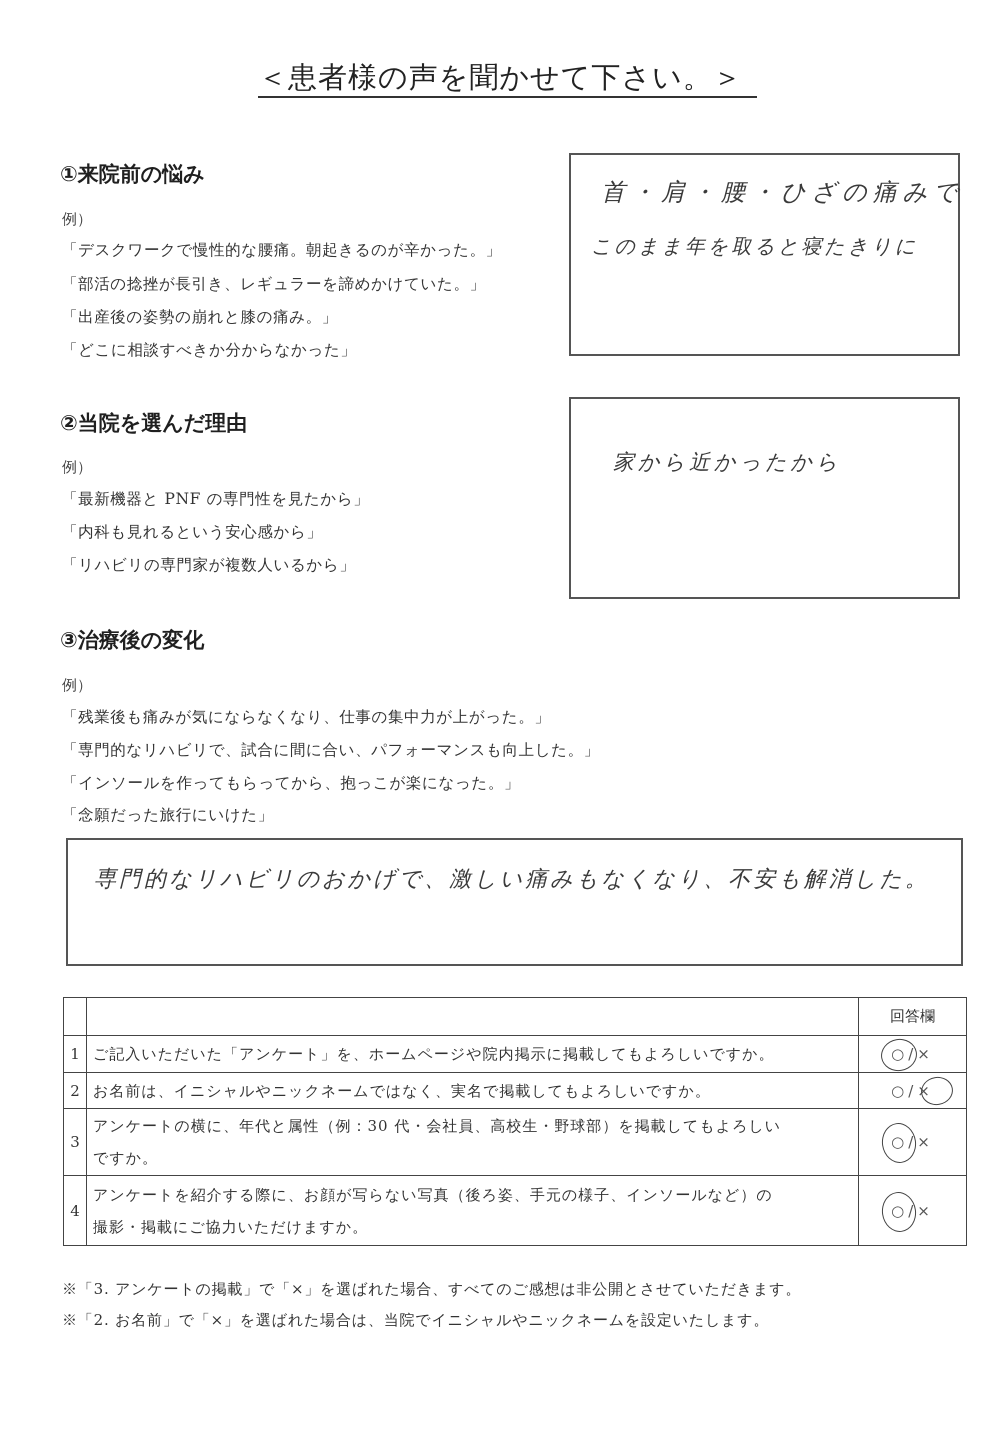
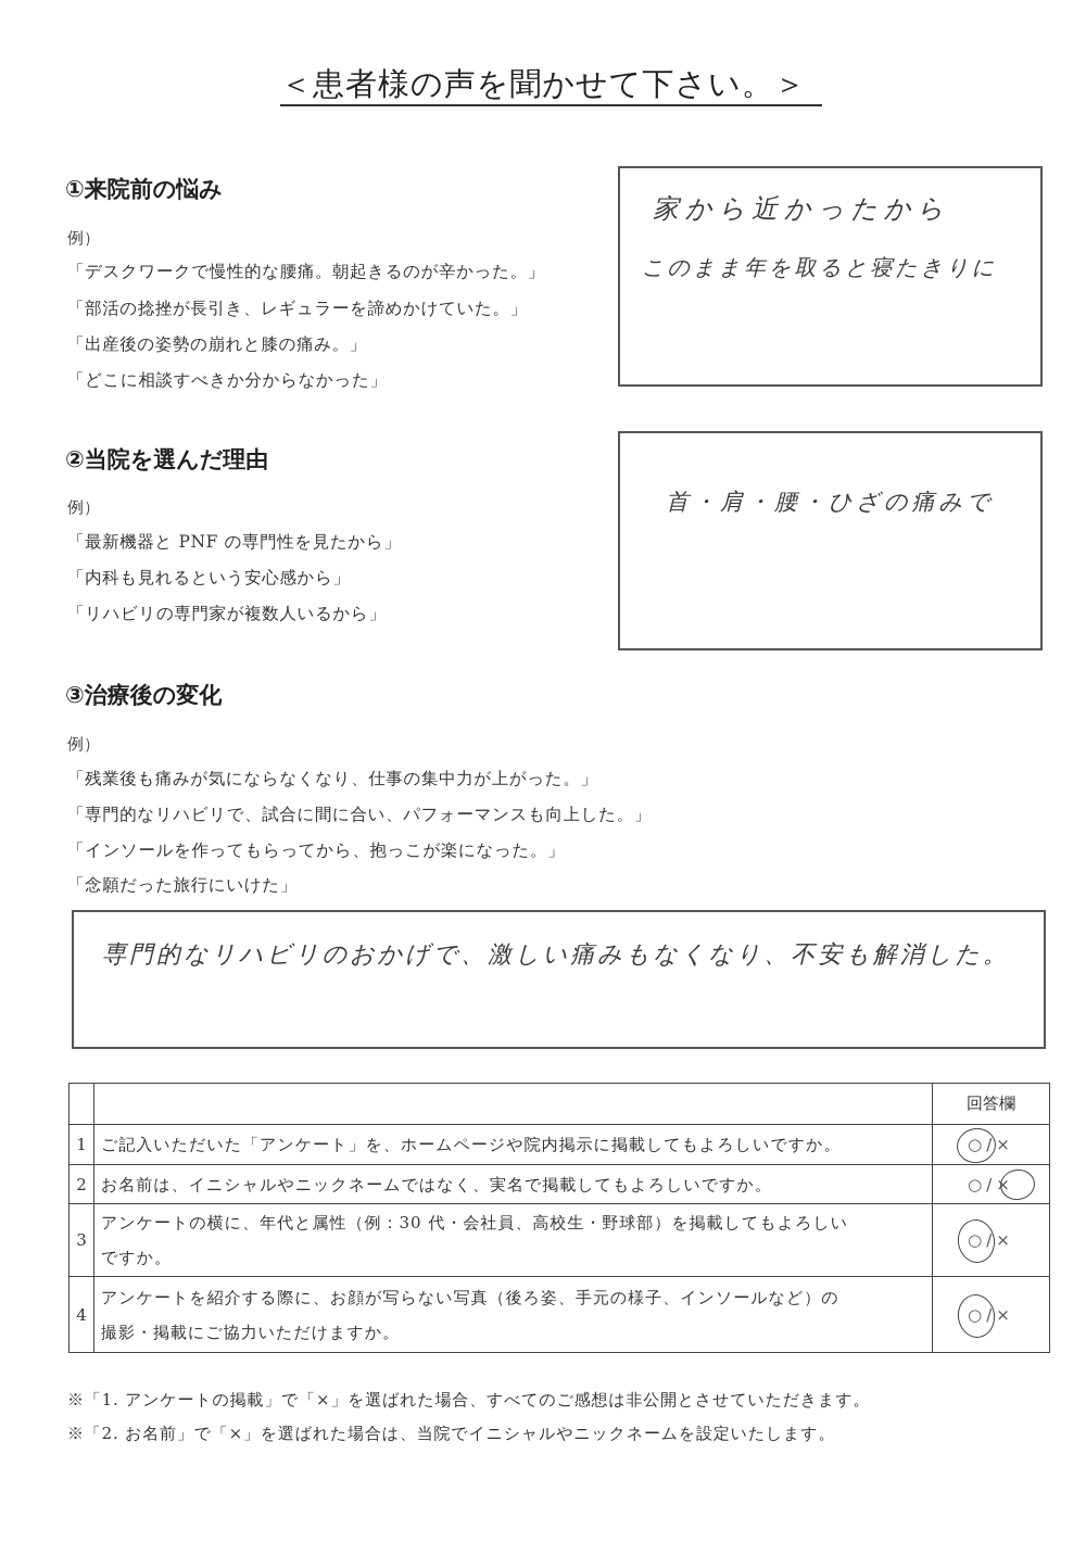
  ＜患者様の声を聞かせて下さい。＞
  ①来院前の悩み
  例）
  「デスクワークで慢性的な腰痛。朝起きるのが辛かった。」
  「部活の捻挫が長引き、レギュラーを諦めかけていた。」
  「出産後の姿勢の崩れと膝の痛み。」
  「どこに相談すべきか分からなかった」
- 首・肩・腰・ひざの痛みで
+ 家から近かったから
  このまま年を取ると寝たきりに
  ②当院を選んだ理由
  例）
  「最新機器と PNF の専門性を見たから」
  「内科も見れるという安心感から」
  「リハビリの専門家が複数人いるから」
- 家から近かったから
+ 首・肩・腰・ひざの痛みで
  ③治療後の変化
  例）
  「残業後も痛みが気にならなくなり、仕事の集中力が上がった。」
  「専門的なリハビリで、試合に間に合い、パフォーマンスも向上した。」
  「インソールを作ってもらってから、抱っこが楽になった。」
  「念願だった旅行にいけた」
  専門的なリハビリのおかげで、激しい痛みもなくなり、不安も解消した。
  		回答欄
  1	ご記入いただいた「アンケート」を、ホームページや院内掲示に掲載してもよろしいですか。	○/×
  2	お名前は、イニシャルやニックネームではなく、実名で掲載してもよろしいですか。	○/×
  3	アンケートの横に、年代と属性（例：30 代・会社員、高校生・野球部）を掲載してもよろしい ですか。	○/×
  4	アンケートを紹介する際に、お顔が写らない写真（後ろ姿、手元の様子、インソールなど）の 撮影・掲載にご協力いただけますか。	○/×
- ※「3. アンケートの掲載」で「×」を選ばれた場合、すべてのご感想は非公開とさせていただきます。
+ ※「1. アンケートの掲載」で「×」を選ばれた場合、すべてのご感想は非公開とさせていただきます。
  ※「2. お名前」で「×」を選ばれた場合は、当院でイニシャルやニックネームを設定いたします。
